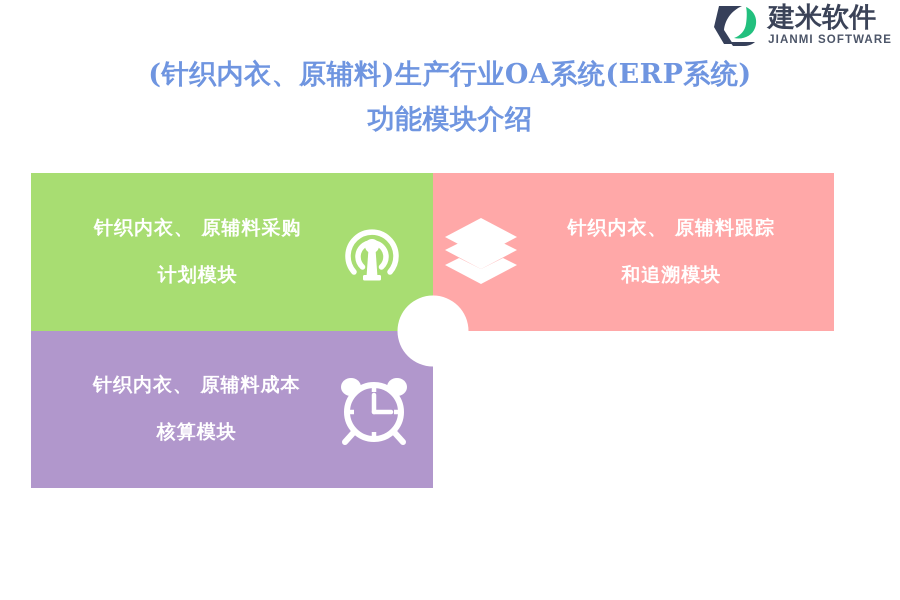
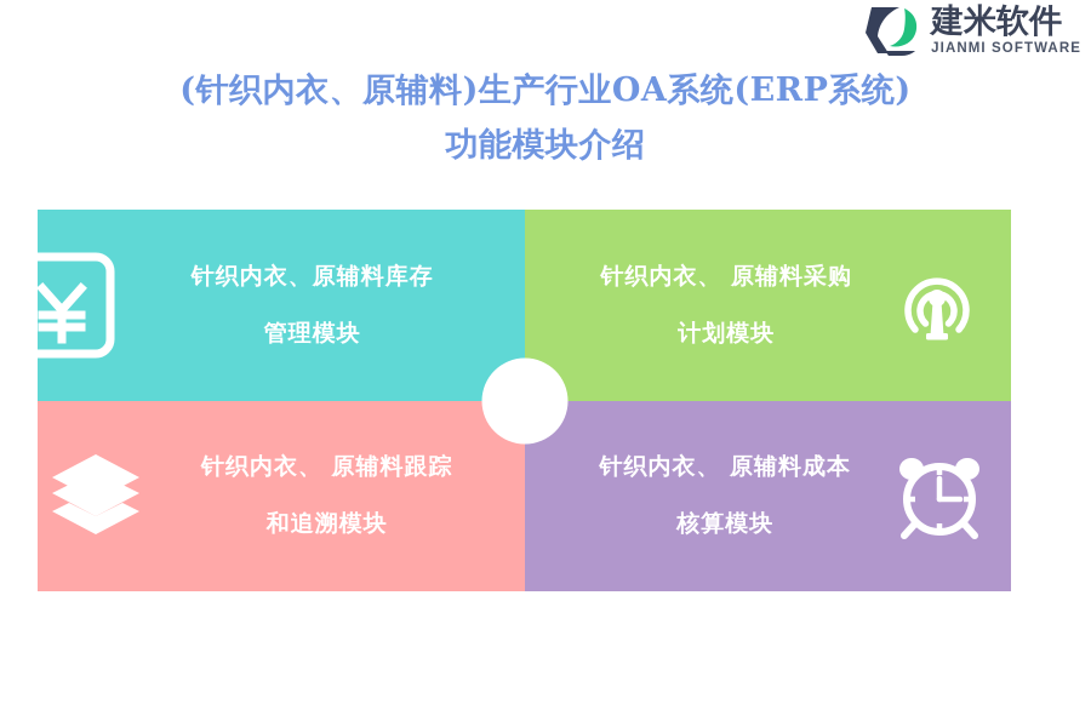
  建米软件
  JIANMI SOFTWARE
  (针织内衣、原辅料)生产行业OA系统(ERP系统)
  功能模块介绍
+ 针织内衣、原辅料库存
+ 管理模块
  针织内衣、 原辅料采购
  计划模块
  针织内衣、 原辅料跟踪
  和追溯模块
  针织内衣、 原辅料成本
  核算模块
